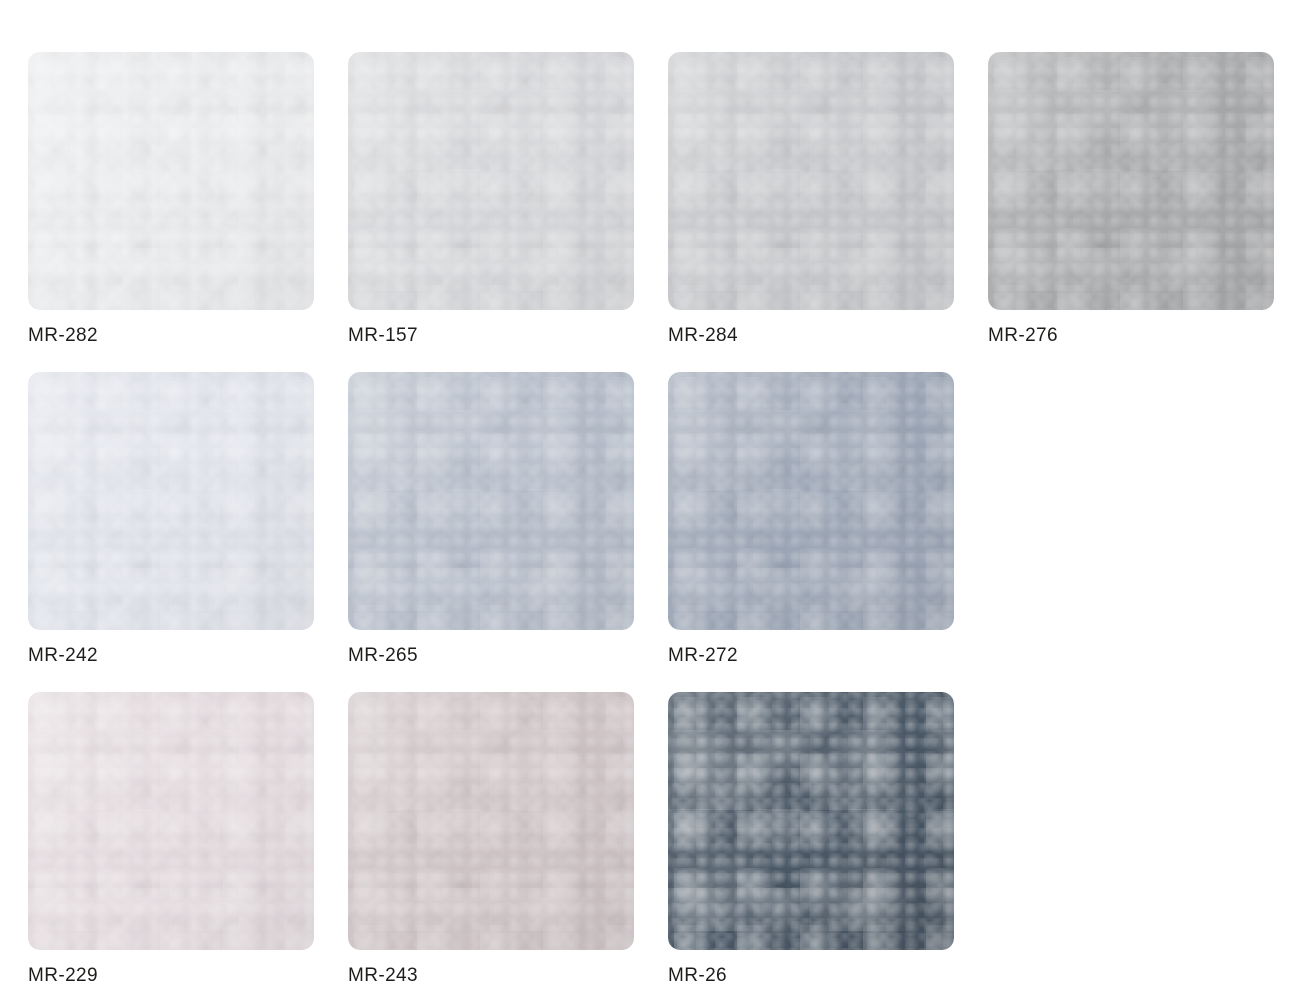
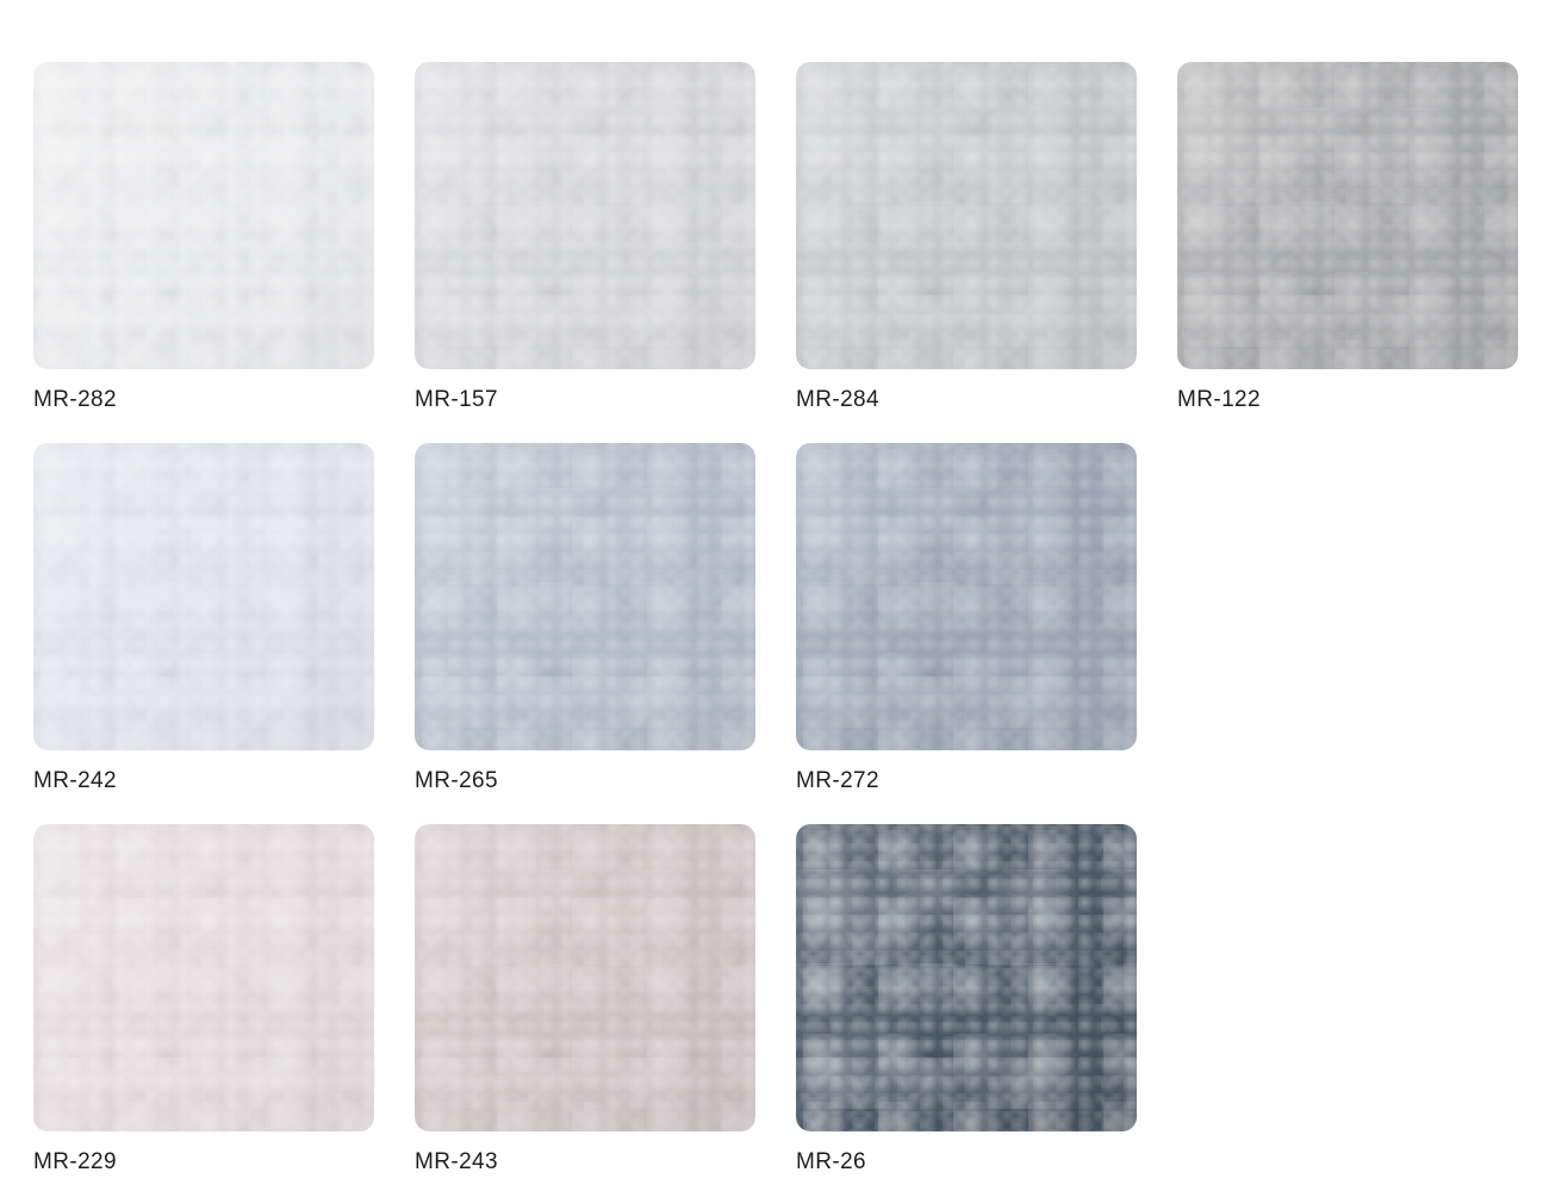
  MR-282
  MR-157
  MR-284
- MR-276
+ MR-122
  MR-242
  MR-265
  MR-272
  MR-229
  MR-243
  MR-26
